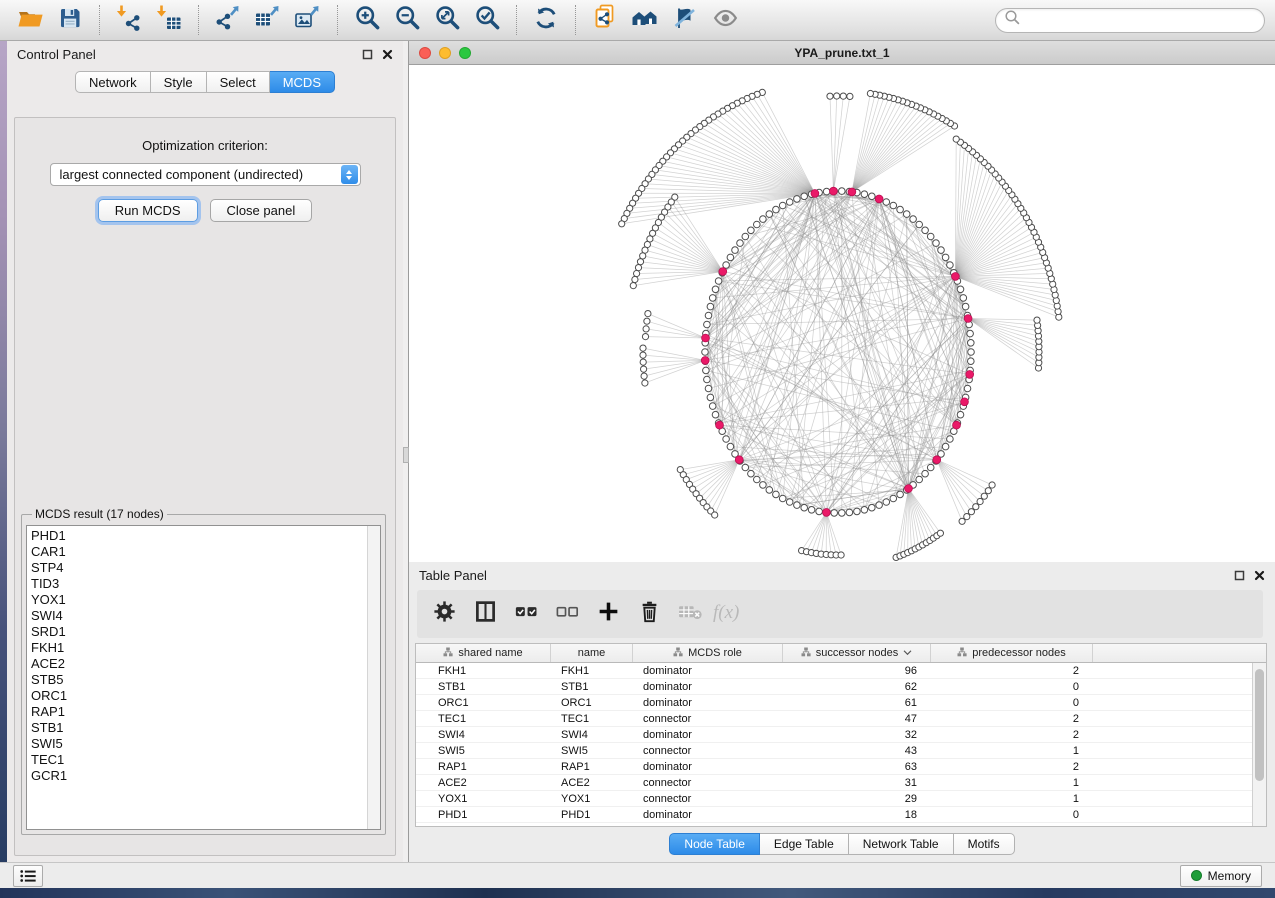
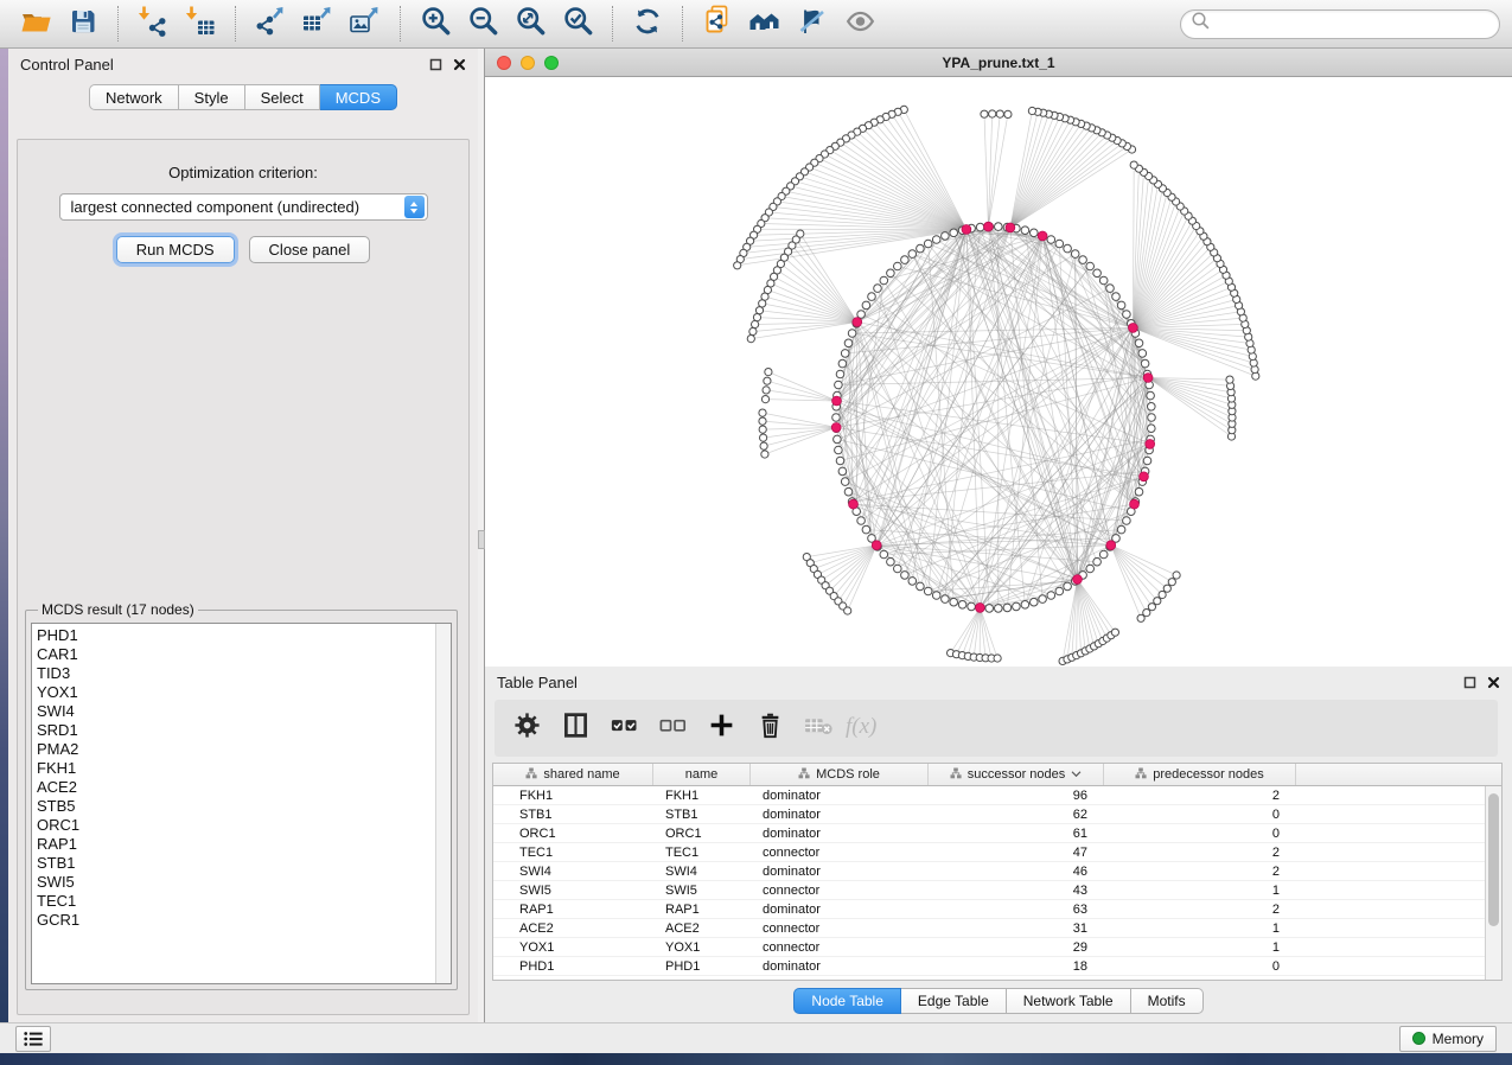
  Control Panel
  Network
  Style
  Select
  MCDS
  Optimization criterion:
  largest connected component (undirected)
  Run MCDS
  Close panel
  MCDS result (17 nodes)
  PHD1
  CAR1
- STP4
  TID3
  YOX1
  SWI4
  SRD1
+ PMA2
  FKH1
  ACE2
  STB5
  ORC1
  RAP1
  STB1
  SWI5
  TEC1
  GCR1
  YPA_prune.txt_1
  Table Panel
  f(x)
  shared name
  name
  MCDS role
  successor nodes
  predecessor nodes
  FKH1
  FKH1
  dominator
  96
  2
  STB1
  STB1
  dominator
  62
  0
  ORC1
  ORC1
  dominator
  61
  0
  TEC1
  TEC1
  connector
  47
  2
  SWI4
  SWI4
  dominator
- 32
+ 46
  2
  SWI5
  SWI5
  connector
  43
  1
  RAP1
  RAP1
  dominator
  63
  2
  ACE2
  ACE2
  connector
  31
  1
  YOX1
  YOX1
  connector
  29
  1
  PHD1
  PHD1
  dominator
  18
  0
  Node Table
  Edge Table
  Network Table
  Motifs
  Memory
